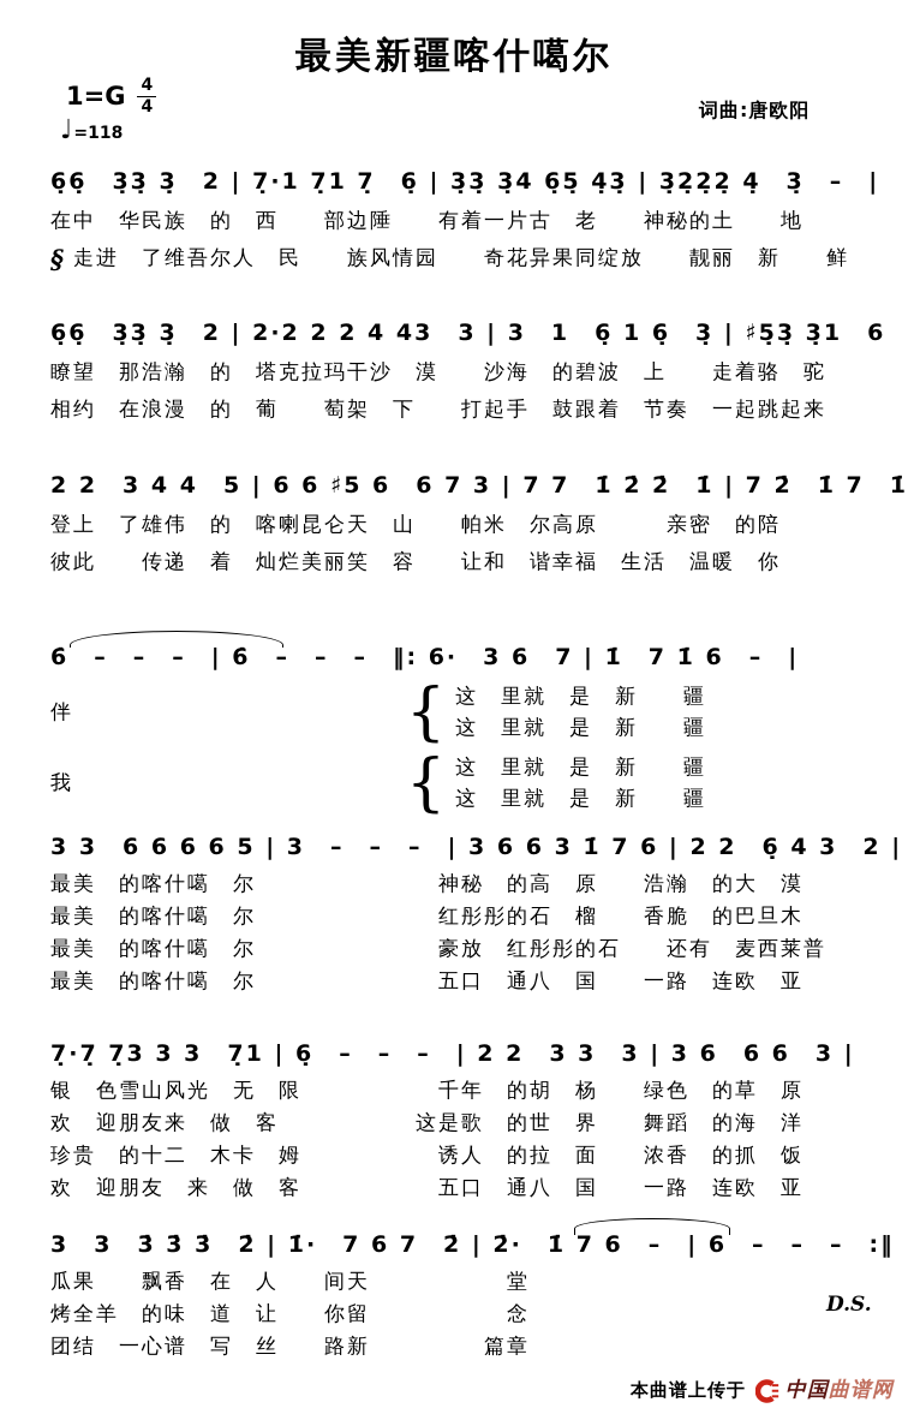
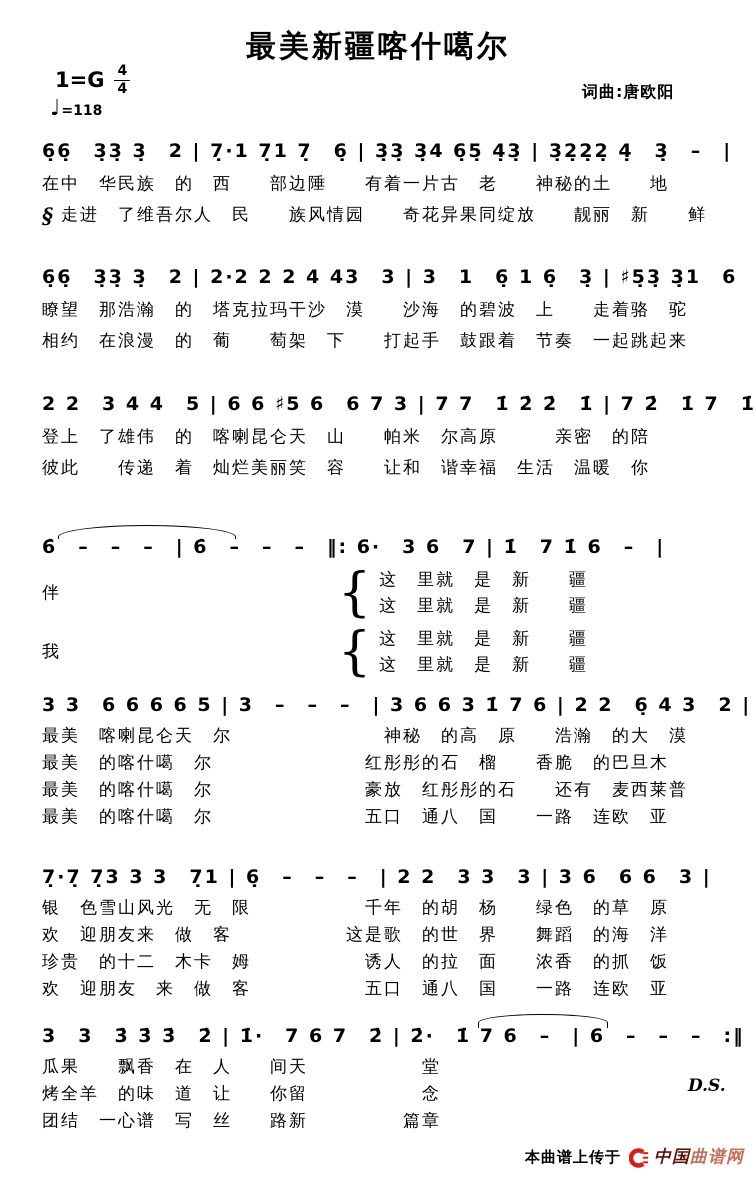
  最美新疆喀什噶尔
  1=G
  4
  4
  ♩
  =118
  词曲:唐欧阳
  6̣6̣ 3̣3̣ 3̣ 2 | 7̣·1 7̣1 7̣ 6̣ | 3̣3̣ 3̣4 6̣5̣ 4̣3̣ | 3̣2̣2̣2̣ 4̣ 3̣ – |
  在中 华民族 的 西 部边陲 有着一片古 老 神秘的土 地
  §
  走进 了维吾尔人 民 族风情园 奇花异果同绽放 靓丽 新 鲜
  6̣6̣ 3̣3̣ 3̣ 2 | 2·2 2 2 4 43 3 | 3 1 6̣ 1 6̣ 3̣ | ♯5̣3̣ 3̣1 6
  瞭望 那浩瀚 的 塔克拉玛干沙 漠 沙海 的碧波 上 走着骆 驼
  相约 在浪漫 的 葡 萄架 下 打起手 鼓跟着 节奏 一起跳起来
  2 2 3 4 4 5 | 6 6 ♯5 6 6 7 3 | 7 7 1̇ 2̇ 2̇ 1̇ | 7 2̇ 1̇ 7 1̇
  登上 了雄伟 的 喀喇昆仑天 山 帕米 尔高原 亲密 的陪
  彼此 传递 着 灿烂美丽笑 容 让和 谐幸福 生活 温暖 你
  6̇ – – – | 6̇ – – – ‖: 6· 3 6 7 | 1̇ 7 1̇ 6 – |
  伴
  {
  这 里就 是 新 疆
  这 里就 是 新 疆
  我
  {
  这 里就 是 新 疆
  这 里就 是 新 疆
  3 3 6 6 6 6 5 | 3 – – – | 3 6 6 3 1̇ 7 6 | 2 2 6̣ 4 3 2 |
- 最美 的喀什噶 尔 神秘 的高 原 浩瀚 的大 漠
+ 最美 喀喇昆仑天 尔 神秘 的高 原 浩瀚 的大 漠
  最美 的喀什噶 尔 红彤彤的石 榴 香脆 的巴旦木
  最美 的喀什噶 尔 豪放 红彤彤的石 还有 麦西莱普
  最美 的喀什噶 尔 五口 通八 国 一路 连欧 亚
  7̣·7̣ 7̣3 3 3 7̣1 | 6̣ – – – | 2 2 3 3 3 | 3 6 6 6 3 |
  银 色雪山风光 无 限 千年 的胡 杨 绿色 的草 原
  欢 迎朋友来 做 客 这是歌 的世 界 舞蹈 的海 洋
  珍贵 的十二 木卡 姆 诱人 的拉 面 浓香 的抓 饭
  欢 迎朋友 来 做 客 五口 通八 国 一路 连欧 亚
  3 3 3̇ 3̇ 3̇ 2̇ | 1̇· 7 6 7 2̇ | 2̇· 1̇ 7 6 – | 6 – – – :‖
  瓜果 飘香 在 人 间天 堂
  烤全羊 的味 道 让 你留 念
  团结 一心谱 写 丝 路新 篇章
  D.S.
  本曲谱上传于
  中国
  曲谱网
